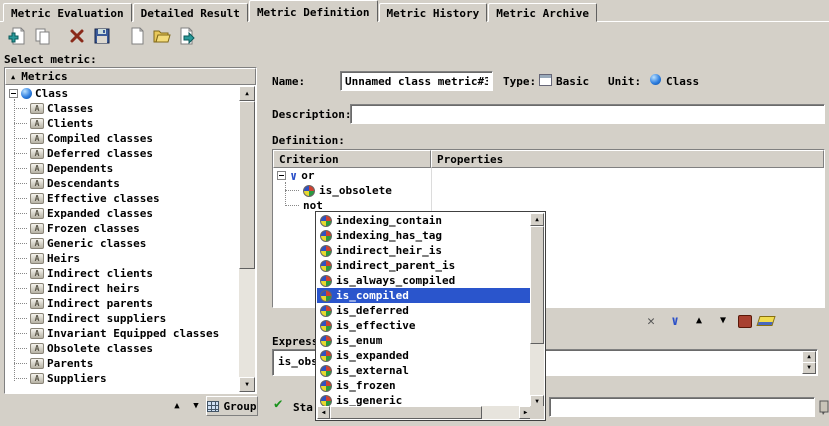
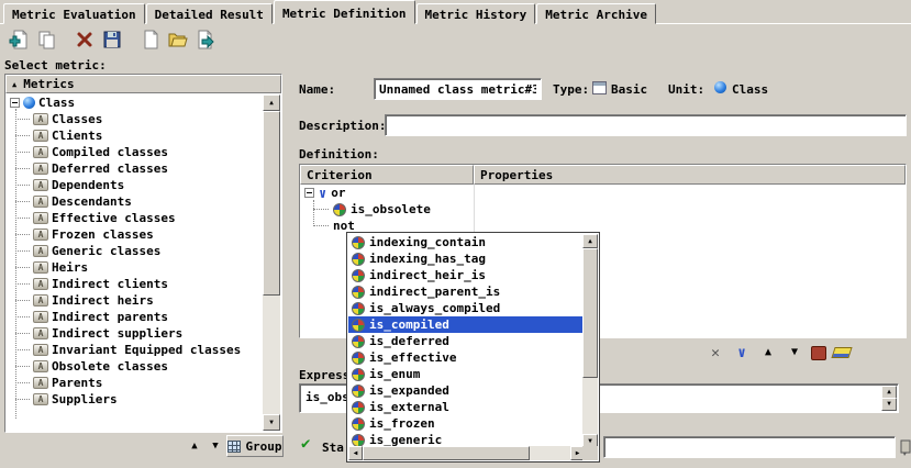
  Metric Evaluation
  Detailed Result
  Metric Definition
  Metric History
  Metric Archive
  Select metric:
  ▲
  Metrics
  Class
  Classes
  Clients
  Compiled classes
  Deferred classes
  Dependents
  Descendants
  Effective classes
- Expanded classes
  Frozen classes
  Generic classes
  Heirs
  Indirect clients
  Indirect heirs
  Indirect parents
  Indirect suppliers
  Invariant Equipped classes
  Obsolete classes
  Parents
  Suppliers
  ▲
  ▼
  Group
  Name:
  Unnamed class metric#3
  Type:
  Basic
  Unit:
  Class
  Description:
  Definition:
  Criterion
  Properties
  ∨
  or
  is_obsolete
  not
  ✕
  ∨
  ▲
  ▼
  Expres
  is_ob
  ✔
  Sta
  indexing_contain
  indexing_has_tag
  indirect_heir_is
  indirect_parent_is
  is_always_compiled
  is_compiled
  is_deferred
  is_effective
  is_enum
  is_expanded
  is_external
  is_frozen
  is_generic
